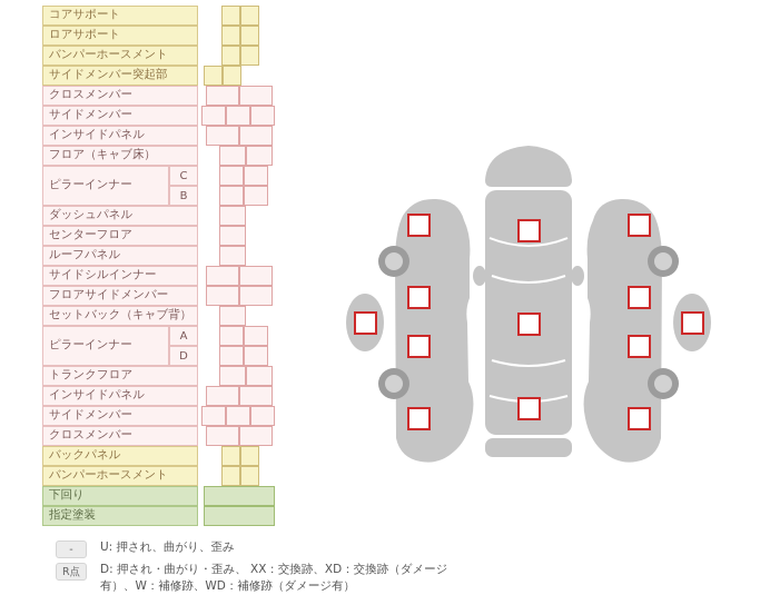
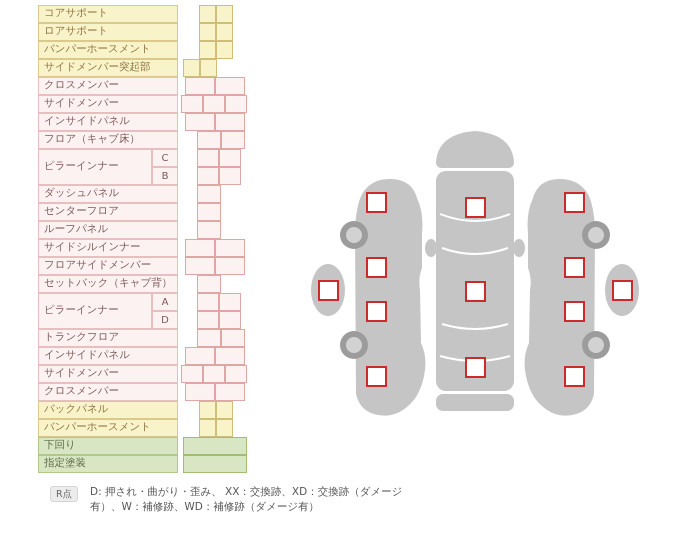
  コアサポート
  ロアサポート
  バンパーホースメント
  サイドメンバー突起部
  クロスメンバー
  サイドメンバー
  インサイドパネル
  フロア（キャブ床）
  ピラーインナー
  C
  B
  ダッシュパネル
  センターフロア
  ルーフパネル
  サイドシルインナー
  フロアサイドメンバー
  セットバック（キャブ背）
  ピラーインナー
  A
  D
  トランクフロア
  インサイドパネル
  サイドメンバー
  クロスメンバー
  バックパネル
  バンパーホースメント
  下回り
  指定塗装
- -
- U: 押され、曲がり、歪み
  R点
  D: 押され・曲がり・歪み、 XX：交換跡、XD：交換跡（ダメージ有）、W：補修跡、WD：補修跡（ダメージ有）
